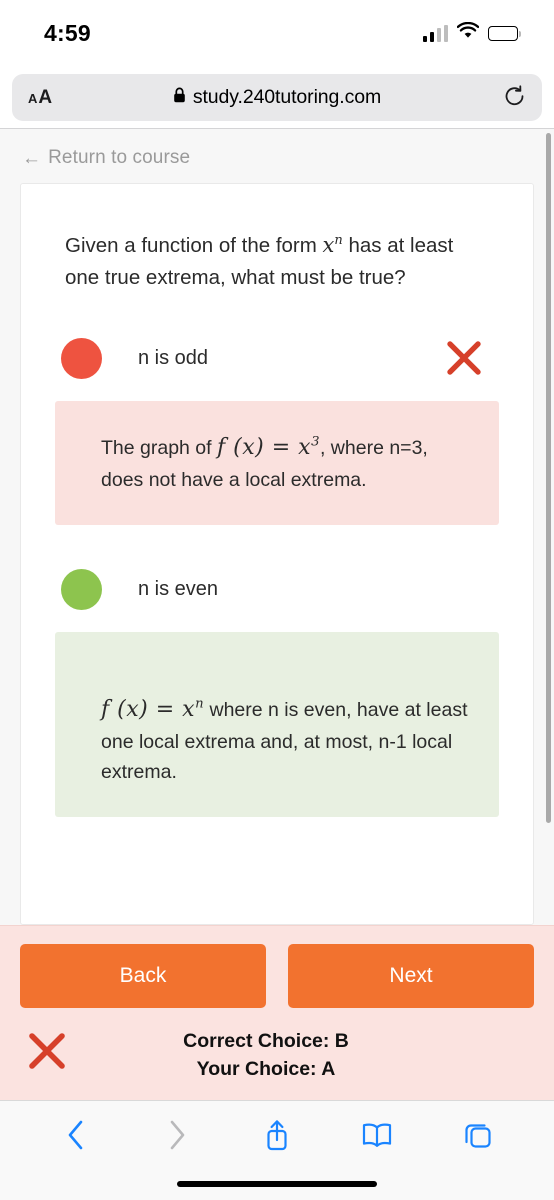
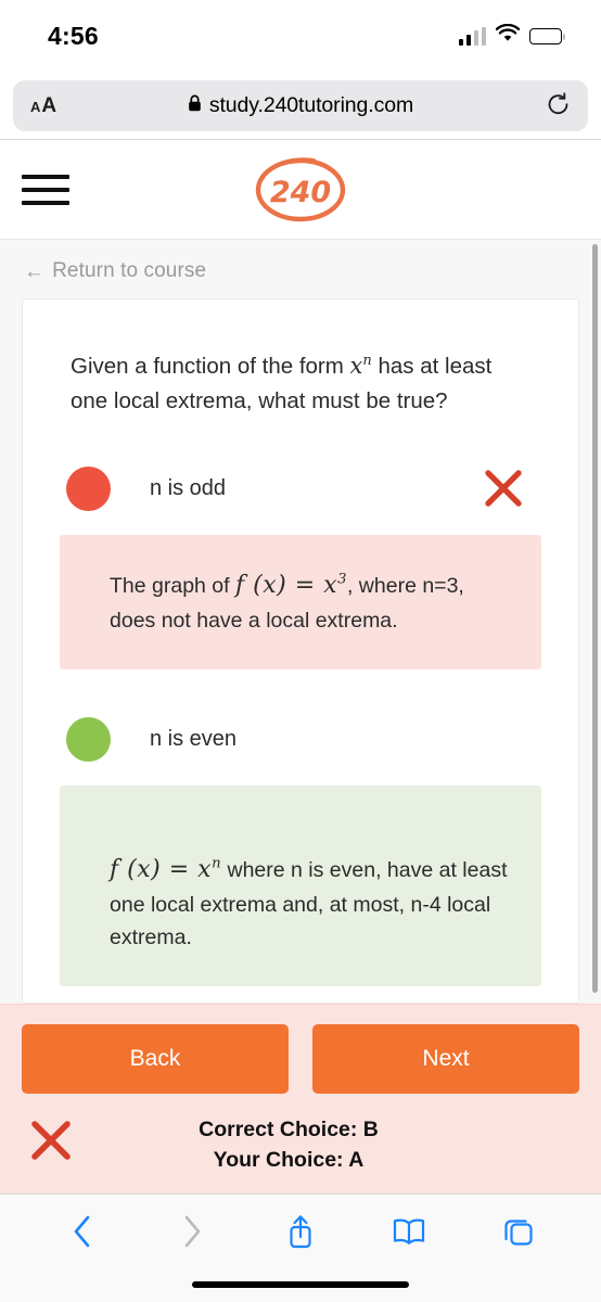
- 4:59
+ 4:56
  A
  A
  study.240tutoring.com
+ 240
  ←
  Return to course
- Given a function of the form xn has at least one true extrema, what must be true?
+ Given a function of the form xn has at least one local extrema, what must be true?
  n is odd
  The graph of f (x) = x3, where n=3, does not have a local extrema.
  n is even
- f (x) = xn where n is even, have at least one local extrema and, at most, n-1 local extrema.
+ f (x) = xn where n is even, have at least one local extrema and, at most, n-4 local extrema.
  Back
  Next
  Correct Choice: B
  Your Choice: A
